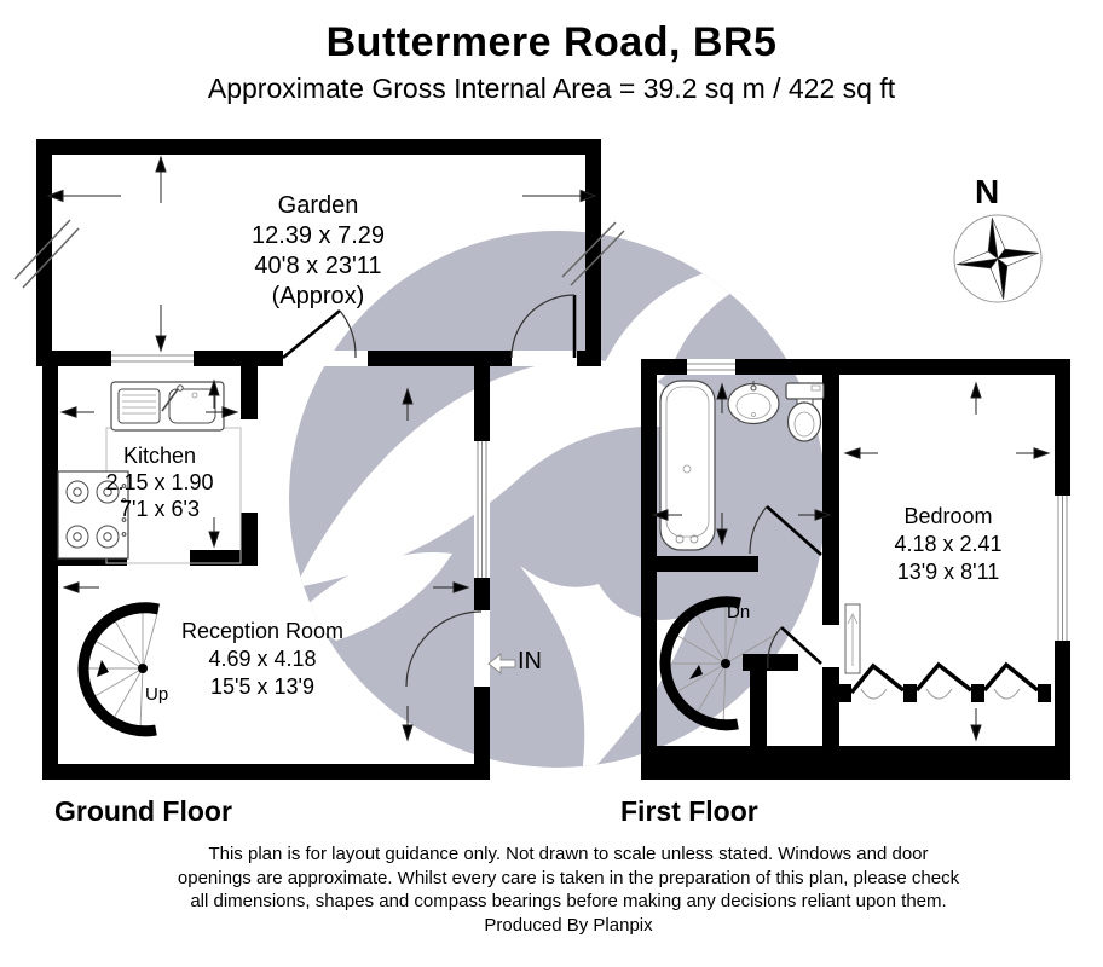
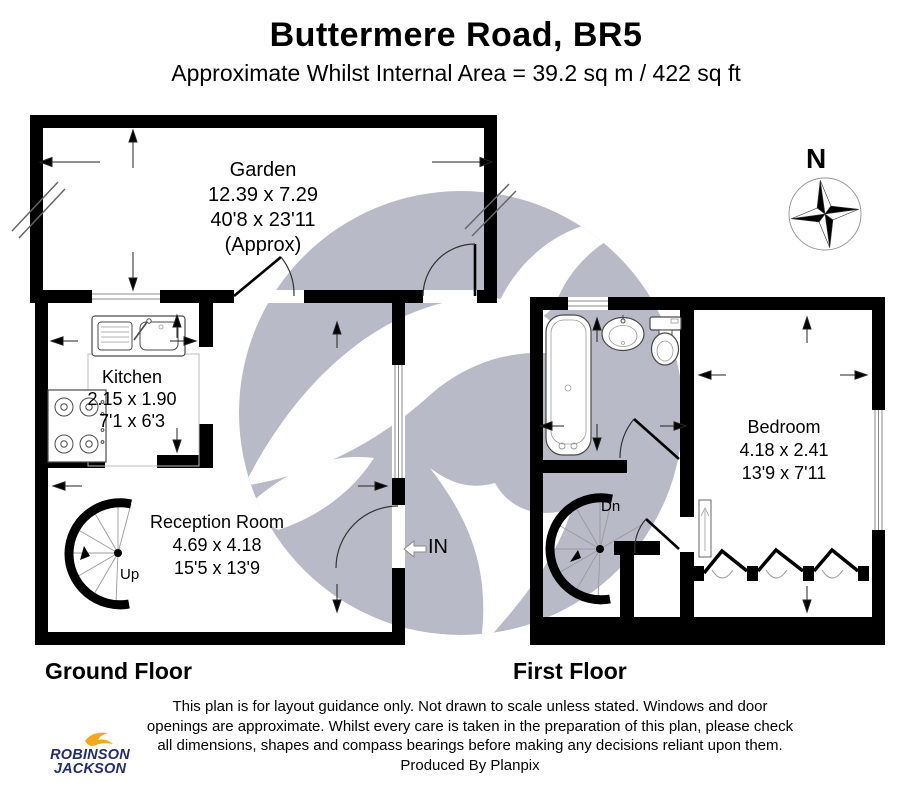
  Buttermere Road, BR5
- Approximate Gross Internal Area = 39.2 sq m / 422 sq ft
+ Approximate Whilst Internal Area = 39.2 sq m / 422 sq ft
  Garden
  12.39 x 7.29
  40'8 x 23'11
  (Approx)
  Kitchen
  2.15 x 1.90
  7'1 x 6'3
  Reception Room
  4.69 x 4.18
  15'5 x 13'9
  Bedroom
  4.18 x 2.41
- 13'9 x 8'11
+ 13'9 x 7'11
  Up
  Dn
  IN
  N
  Ground Floor
  First Floor
  This plan is for layout guidance only. Not drawn to scale unless stated. Windows and door openings are approximate. Whilst every care is taken in the preparation of this plan, please check all dimensions, shapes and compass bearings before making any decisions reliant upon them.
  Produced By Planpix
+ ROBINSON
+ JACKSON
